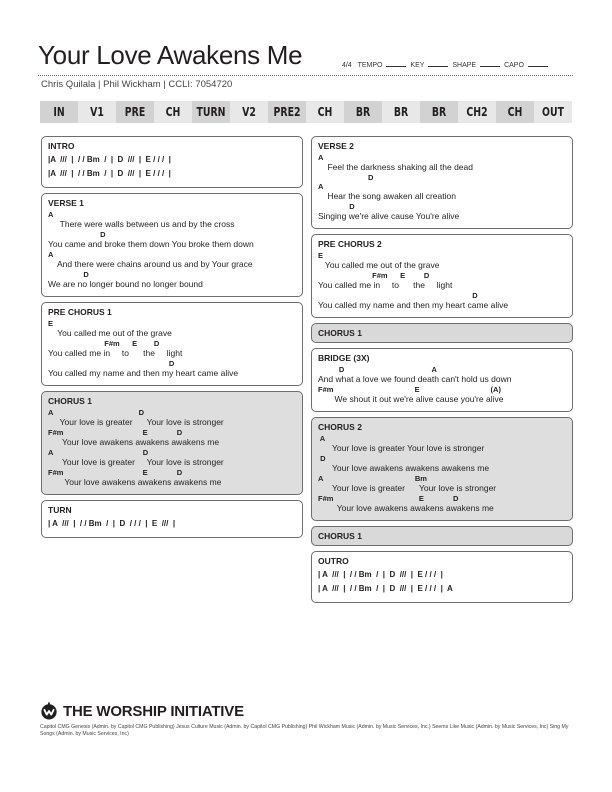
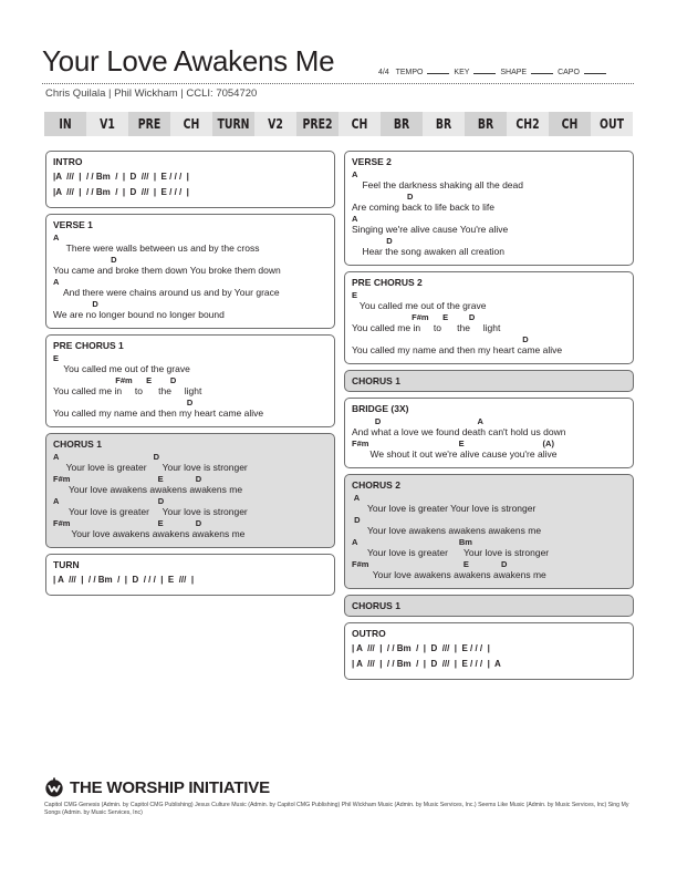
  Your Love Awakens Me
  Chris Quilala | Phil Wickham | CCLI: 7054720
  IN
  V1
  PRE
  CH
  TURN
  V2
  PRE2
  CH
  BR
  BR
  BR
  CH2
  CH
  OUT
  INTRO
  |A /// | / / Bm / | D /// | E / / / |
  |A /// | / / Bm / | D /// | E / / / |
  VERSE 1
  A
  There were walls between us and by the cross
  D
  You came and broke them down You broke them down
  A
  And there were chains around us and by Your grace
  D
  We are no longer bound no longer bound
  PRE CHORUS 1
  E
  You called me out of the grave
  F#m E D
  You called me in to the light
  D
  You called my name and then my heart came alive
  CHORUS 1
  A D
  Your love is greater Your love is stronger
  F#m E D
  Your love awakens awakens awakens me
  A D
  Your love is greater Your love is stronger
  F#m E D
  Your love awakens awakens awakens me
  TURN
  | A /// | / / Bm / | D / / / | E /// |
  VERSE 2
  A
  Feel the darkness shaking all the dead
  D
+ Are coming back to life back to life
  A
- Hear the song awaken all creation
+ Singing we're alive cause You're alive
  D
- Singing we're alive cause You're alive
+ Hear the song awaken all creation
  PRE CHORUS 2
  E
  You called me out of the grave
  F#m E D
  You called me in to the light
  D
  You called my name and then my heart came alive
  CHORUS 1
  BRIDGE (3X)
  D A
  And what a love we found death can't hold us down
  F#m E (A)
  We shout it out we're alive cause you're alive
  CHORUS 2
  A
  Your love is greater Your love is stronger
  D
  Your love awakens awakens awakens me
  A Bm
  Your love is greater Your love is stronger
  F#m E D
  Your love awakens awakens awakens me
  CHORUS 1
  OUTRO
  | A /// | / / Bm / | D /// | E / / / |
  | A /// | / / Bm / | D /// | E / / / | A
  THE WORSHIP INITIATIVE
